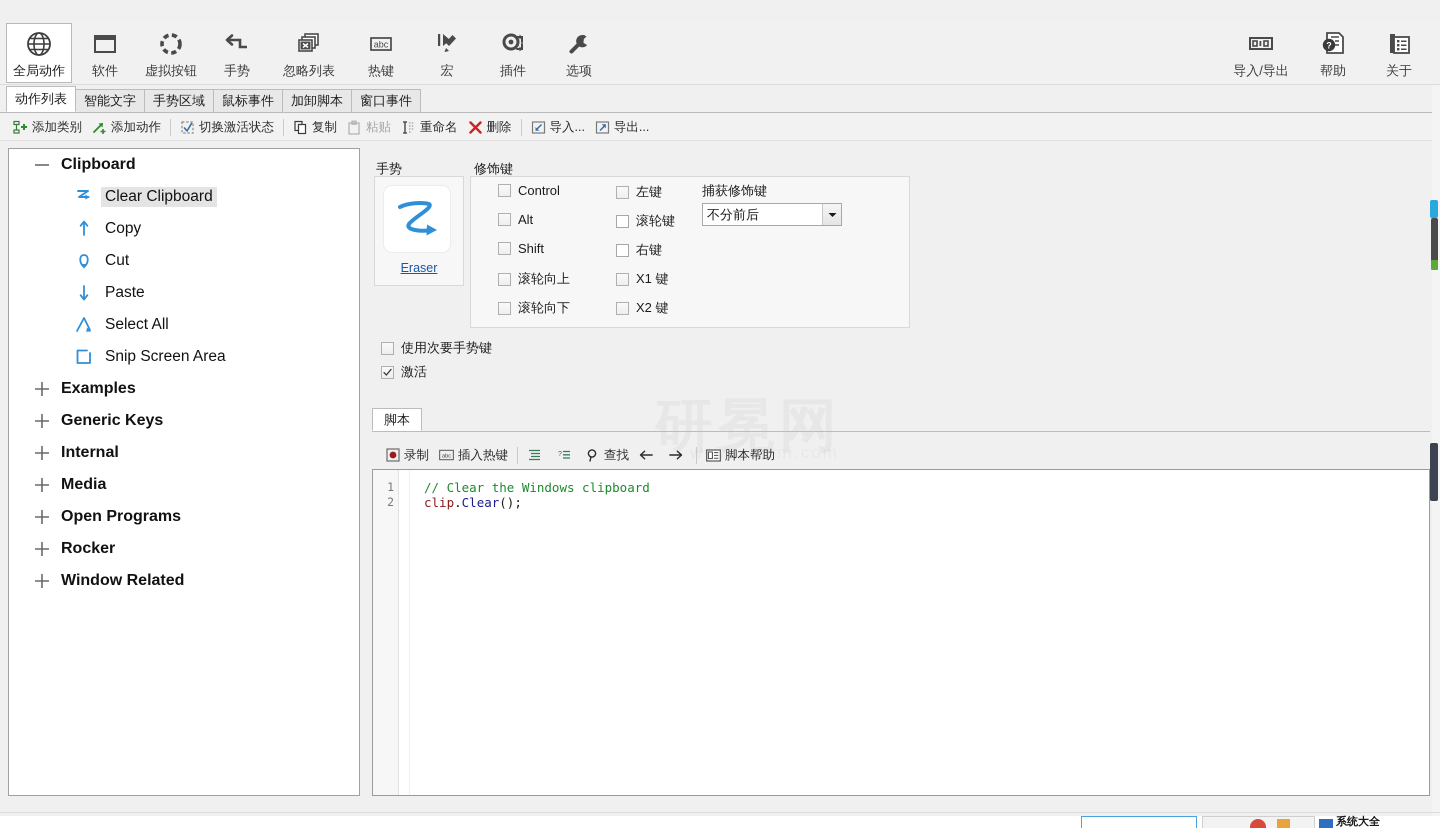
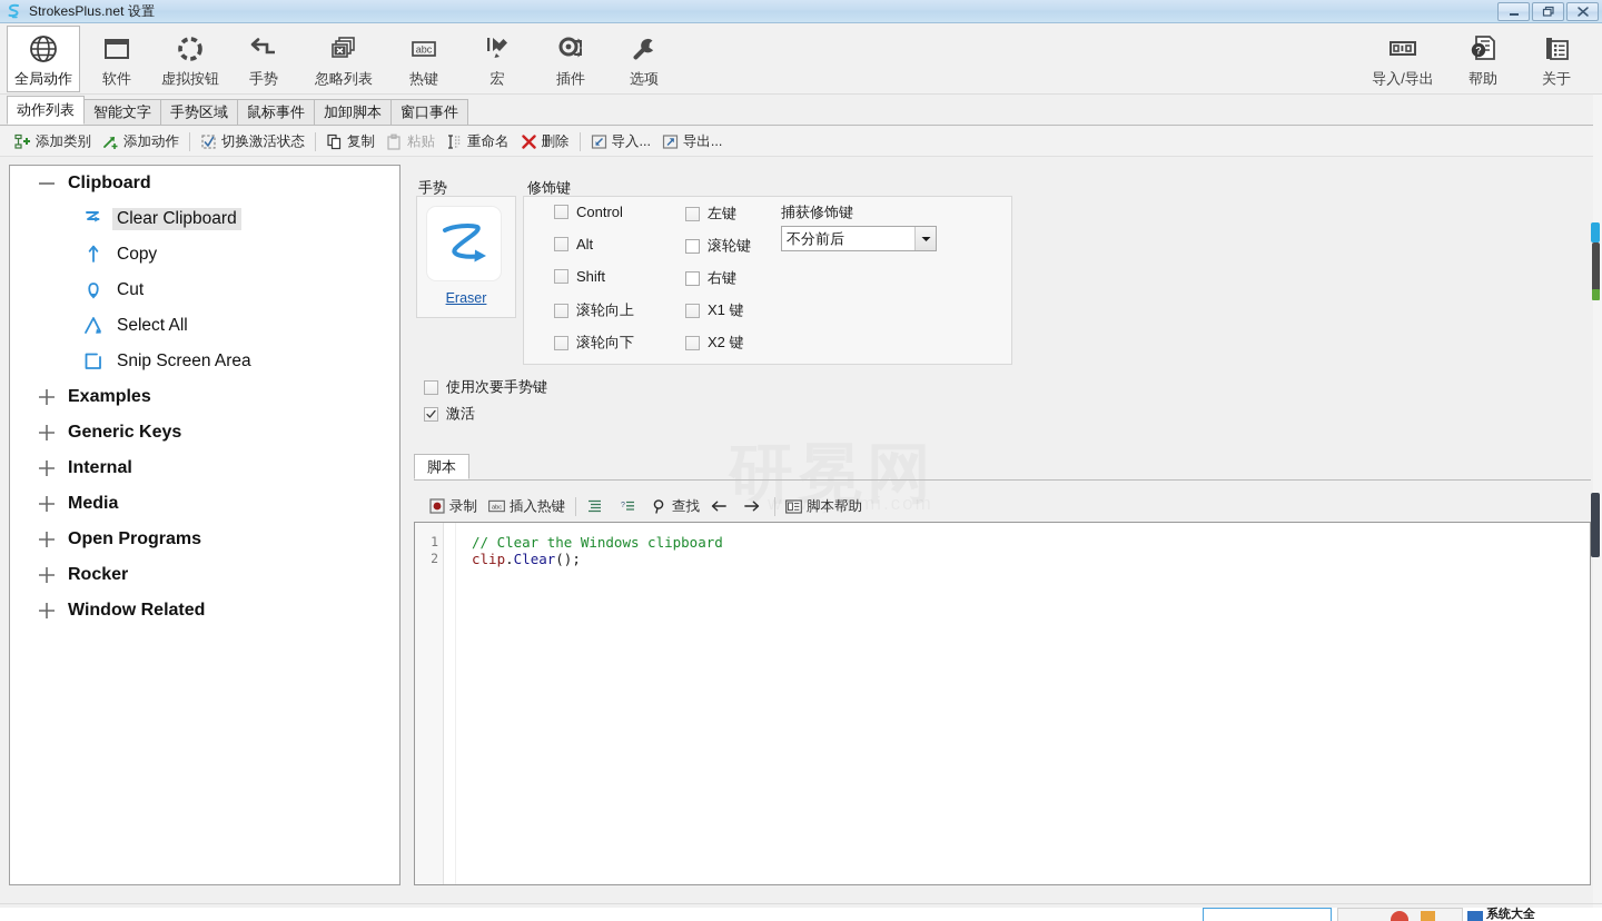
+ StrokesPlus.net 设置
  全局动作
  软件
  虚拟按钮
  手势
  忽略列表
  abc
  热键
  宏
  插件
  选项
  导入/导出
  ?
  帮助
  关于
  动作列表
  智能文字
  手势区域
  鼠标事件
  加卸脚本
  窗口事件
  添加类别
  添加动作
  切换激活状态
  复制
  粘贴
  重命名
  删除
  导入...
  导出...
  Clipboard
  Clear Clipboard
  Copy
  Cut
- Paste
  Select All
  Snip Screen Area
  Examples
  Generic Keys
  Internal
  Media
  Open Programs
  Rocker
  Window Related
  研冕网
  ww.yanmi.com
  手势
  Eraser
  修饰键
  Control
  Alt
  Shift
  滚轮向上
  滚轮向下
  左键
  滚轮键
  右键
  X1 键
  X2 键
  捕获修饰键
  不分前后
  使用次要手势键
  激活
  脚本
  录制
  插入热键
  查找
  脚本帮助
  1
  2
  // Clear the Windows clipboard
  clip.Clear();
  系统大全
